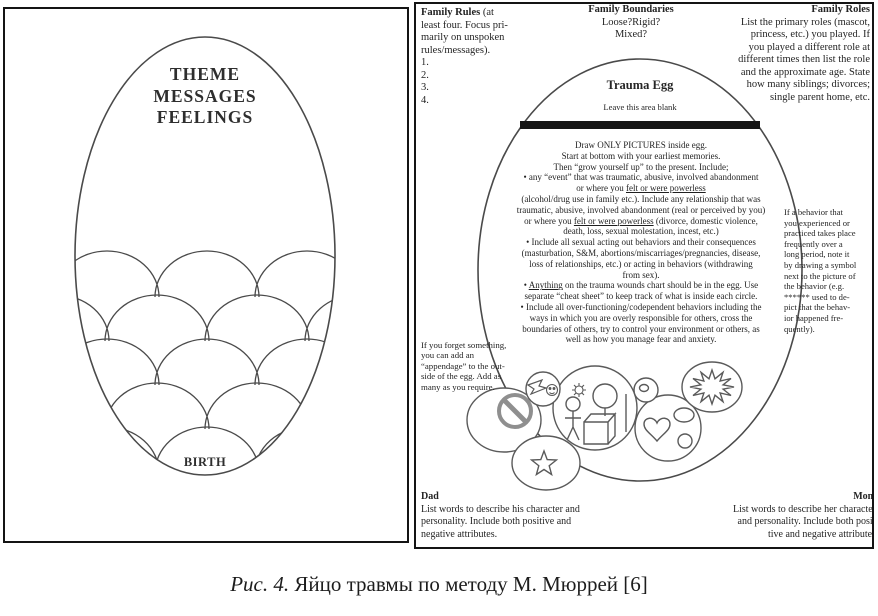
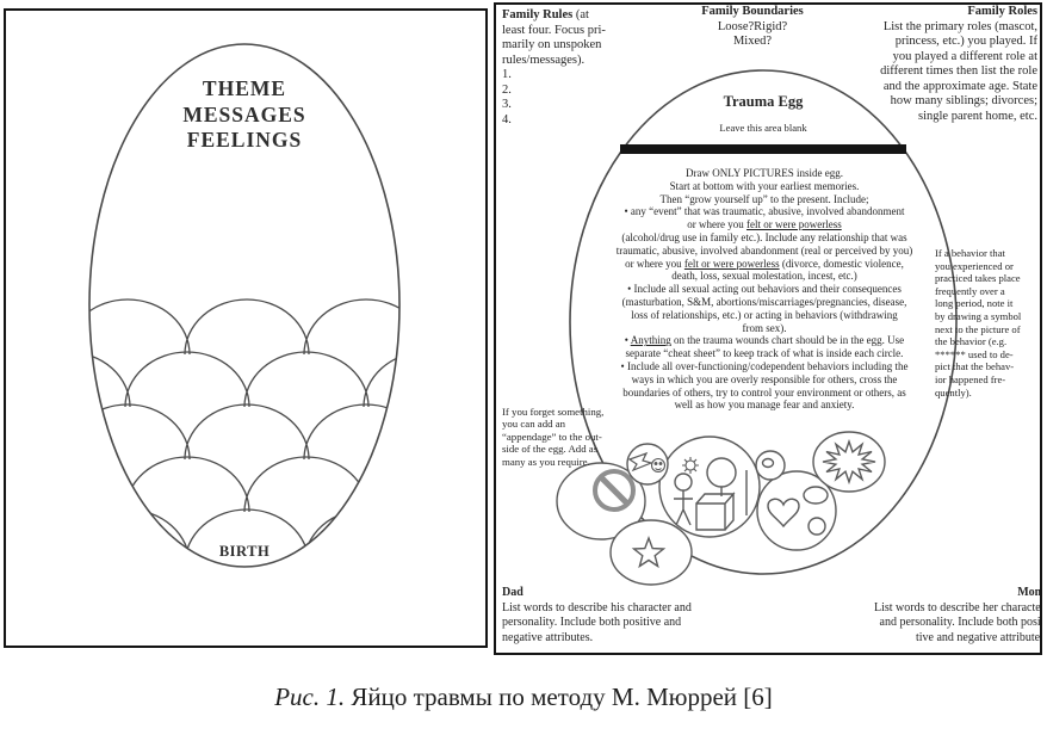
  THEME
  MESSAGES
  FEELINGS
  BIRTH
  Family Rules (at
  least four. Focus pri-
  marily on unspoken
  rules/messages).
  1.
  2.
  3.
  4.
  Family Boundaries
  Loose?Rigid?
  Mixed?
  Family Roles
  List the primary roles (mascot,
  princess, etc.) you played. If
  you played a different role at
  different times then list the role
  and the approximate age. State
  how many siblings; divorces;
  single parent home, etc.
  Trauma Egg
  Leave this area blank
  Draw ONLY PICTURES inside egg.
  Start at bottom with your earliest memories.
  Then “grow yourself up” to the present. Include;
  • any “event” that was traumatic, abusive, involved abandonment
  or where you felt or were powerless
  (alcohol/drug use in family etc.). Include any relationship that was
  traumatic, abusive, involved abandonment (real or perceived by you)
  or where you felt or were powerless (divorce, domestic violence,
  death, loss, sexual molestation, incest, etc.)
  • Include all sexual acting out behaviors and their consequences
  (masturbation, S&M, abortions/miscarriages/pregnancies, disease,
  loss of relationships, etc.) or acting in behaviors (withdrawing
  from sex).
  • Anything on the trauma wounds chart should be in the egg. Use
  separate “cheat sheet” to keep track of what is inside each circle.
  • Include all over-functioning/codependent behaviors including the
  ways in which you are overly responsible for others, cross the
  boundaries of others, try to control your environment or others, as
  well as how you manage fear and anxiety.
  If a behavior that
  you experienced or
  practiced takes place
  frequently over a
  long period, note it
  by drawing a symbol
  next to the picture of
  the behavior (e.g.
  ****** used to de-
  pict that the behav-
  ior happened fre-
  quently).
  If you forget something,
  you can add an
  “appendage” to the out-
  side of the egg. Add as
  many as you require.
  Dad
  List words to describe his character and
  personality. Include both positive and
  negative attributes.
  Mom
  List words to describe her characte
  and personality. Include both posi
  tive and negative attribute
- Рис. 4. Яйцо травмы по методу М. Мюррей [6]
+ Рис. 1. Яйцо травмы по методу М. Мюррей [6]
